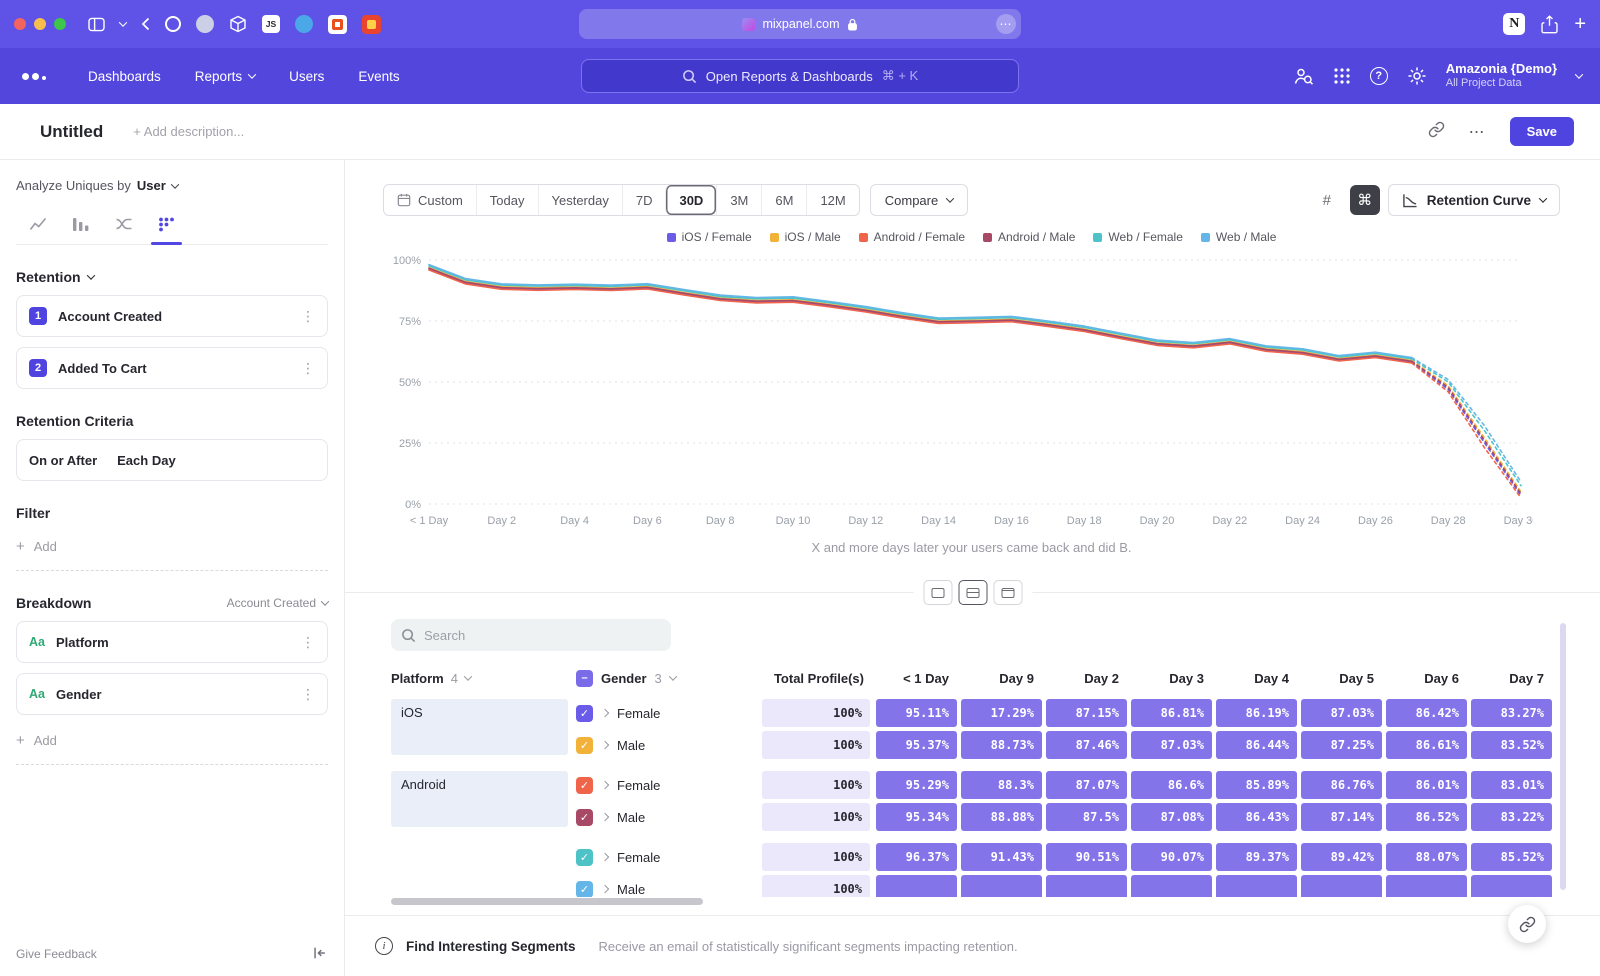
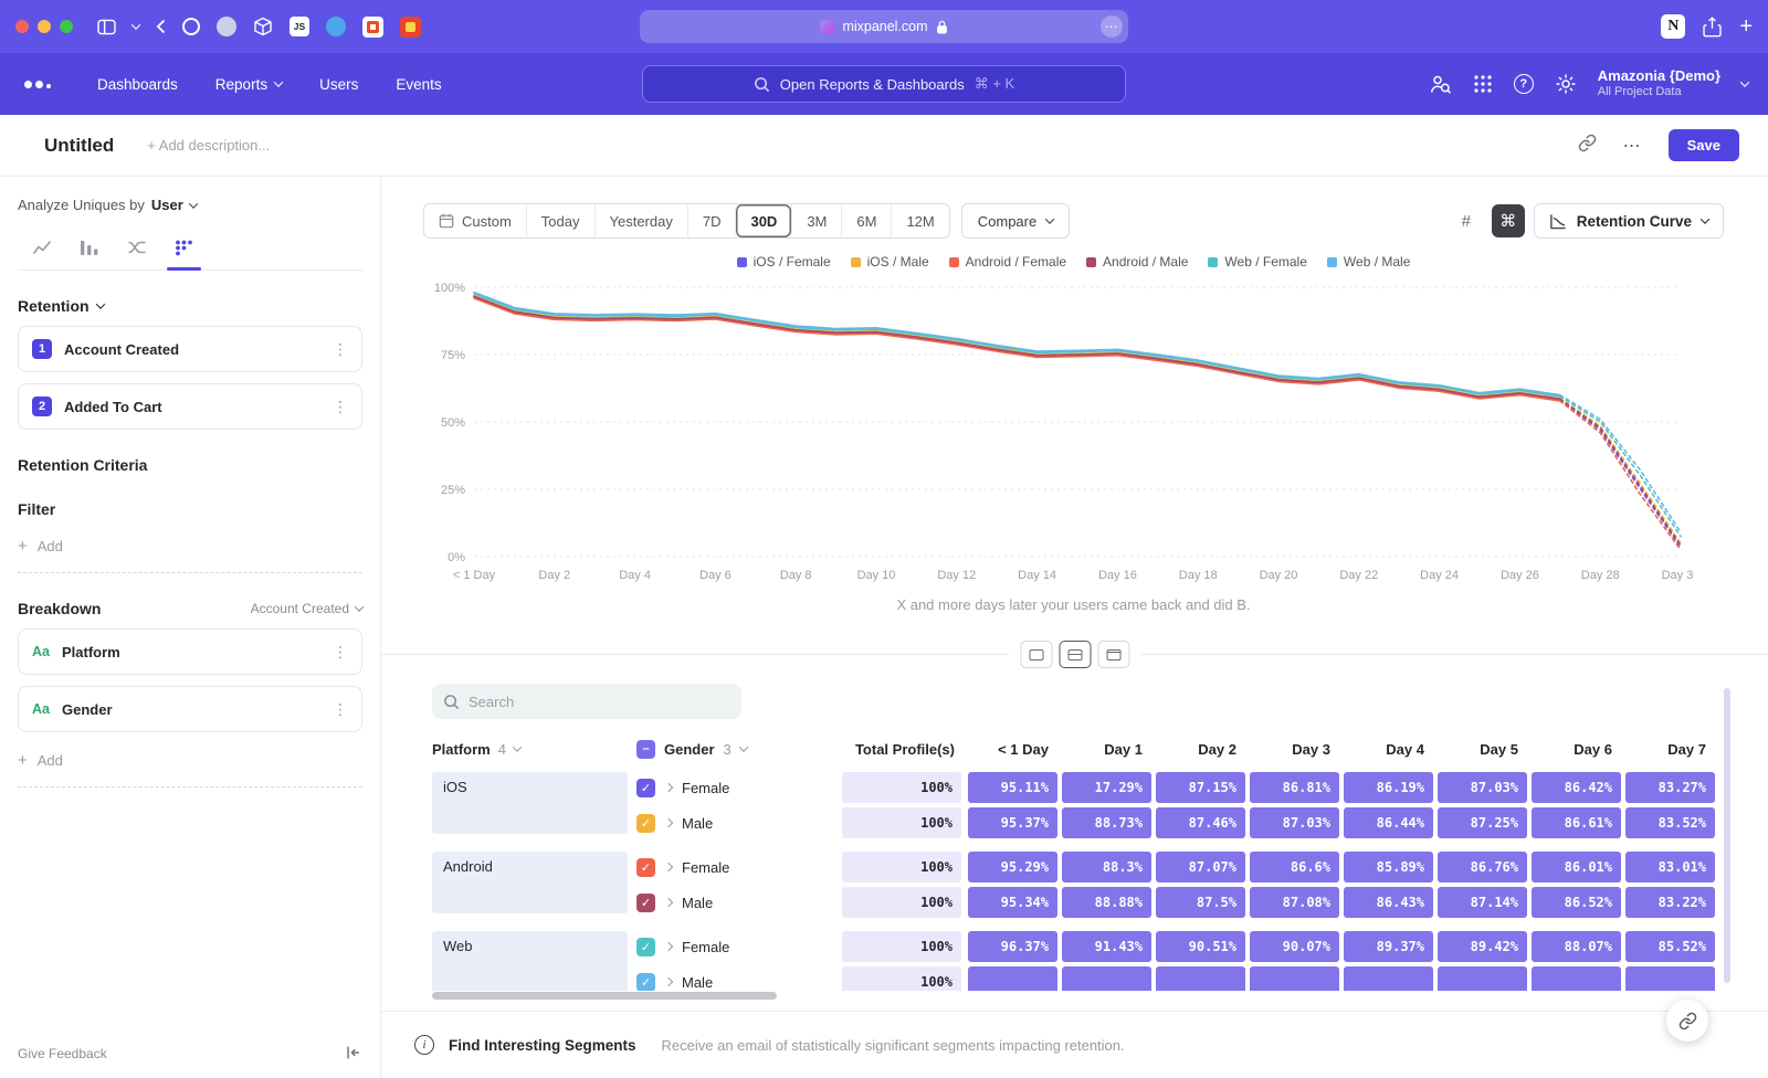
  JS
  mixpanel.com
  ⋯
  N
  +
  Dashboards
  Reports
  Users
  Events
  Open Reports & Dashboards
  ⌘ + K
  ?
  Amazonia {Demo}
  All Project Data
  Untitled
  + Add description...
  ⋯
  Save
  Analyze Uniques by
  User
  Retention
  1
  Account Created
  ⋮
  2
  Added To Cart
  ⋮
  Retention Criteria
- On or After
- Each Day
  Filter
  +
  Add
  Breakdown
  Account Created
  Aa
  Platform
  ⋮
  Aa
  Gender
  ⋮
  +
  Add
  Give Feedback
  Custom
  Today
  Yesterday
  7D
  30D
  3M
  6M
  12M
  Compare
  #
  ⌘
  Retention Curve
  iOS / Female
  iOS / Male
  Android / Female
  Android / Male
  Web / Female
  Web / Male
  0%
  25%
  50%
  75%
  100%
  < 1 Day
  Day 2
  Day 4
  Day 6
  Day 8
  Day 10
  Day 12
  Day 14
  Day 16
  Day 18
  Day 20
  Day 22
  Day 24
  Day 26
  Day 28
  Day 3
  X and more days later your users came back and did B.
  Search
  Platform
  4
  –
  Gender
  3
  Total Profile(s)
  < 1 Day
- Day 9
+ Day 1
  Day 2
  Day 3
  Day 4
  Day 5
  Day 6
  Day 7
  iOS
  ✓
  Female
  100%
  95.11%
  17.29%
  87.15%
  86.81%
  86.19%
  87.03%
  86.42%
  83.27%
  ✓
  Male
  100%
  95.37%
  88.73%
  87.46%
  87.03%
  86.44%
  87.25%
  86.61%
  83.52%
  Android
  ✓
  Female
  100%
  95.29%
  88.3%
  87.07%
  86.6%
  85.89%
  86.76%
  86.01%
  83.01%
  ✓
  Male
  100%
  95.34%
  88.88%
  87.5%
  87.08%
  86.43%
  87.14%
  86.52%
  83.22%
+ Web
  ✓
  Female
  100%
  96.37%
  91.43%
  90.51%
  90.07%
  89.37%
  89.42%
  88.07%
  85.52%
  ✓
  Male
  100%
  i
  Find Interesting Segments
  Receive an email of statistically significant segments impacting retention.
